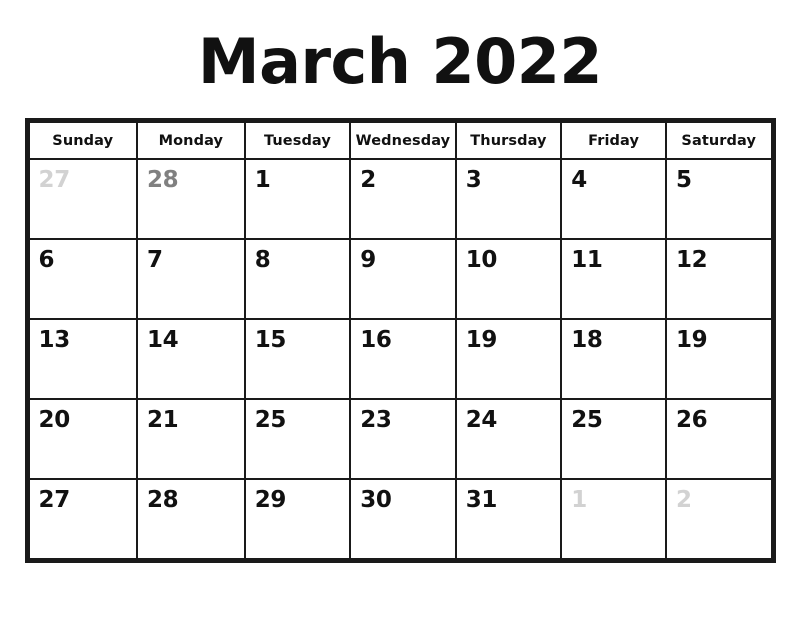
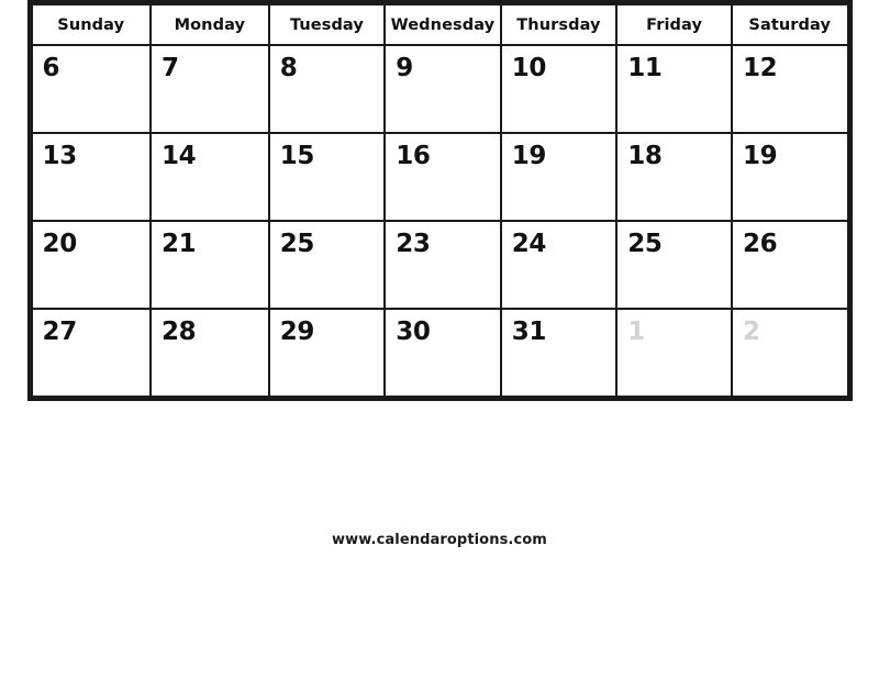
- March 2022
  Sunday	Monday	Tuesday	Wednesday	Thursday	Friday	Saturday
- 27	28	1	2	3	4	5
  6	7	8	9	10	11	12
  13	14	15	16	19	18	19
  20	21	25	23	24	25	26
  27	28	29	30	31	1	2
+ www.calendaroptions.com
